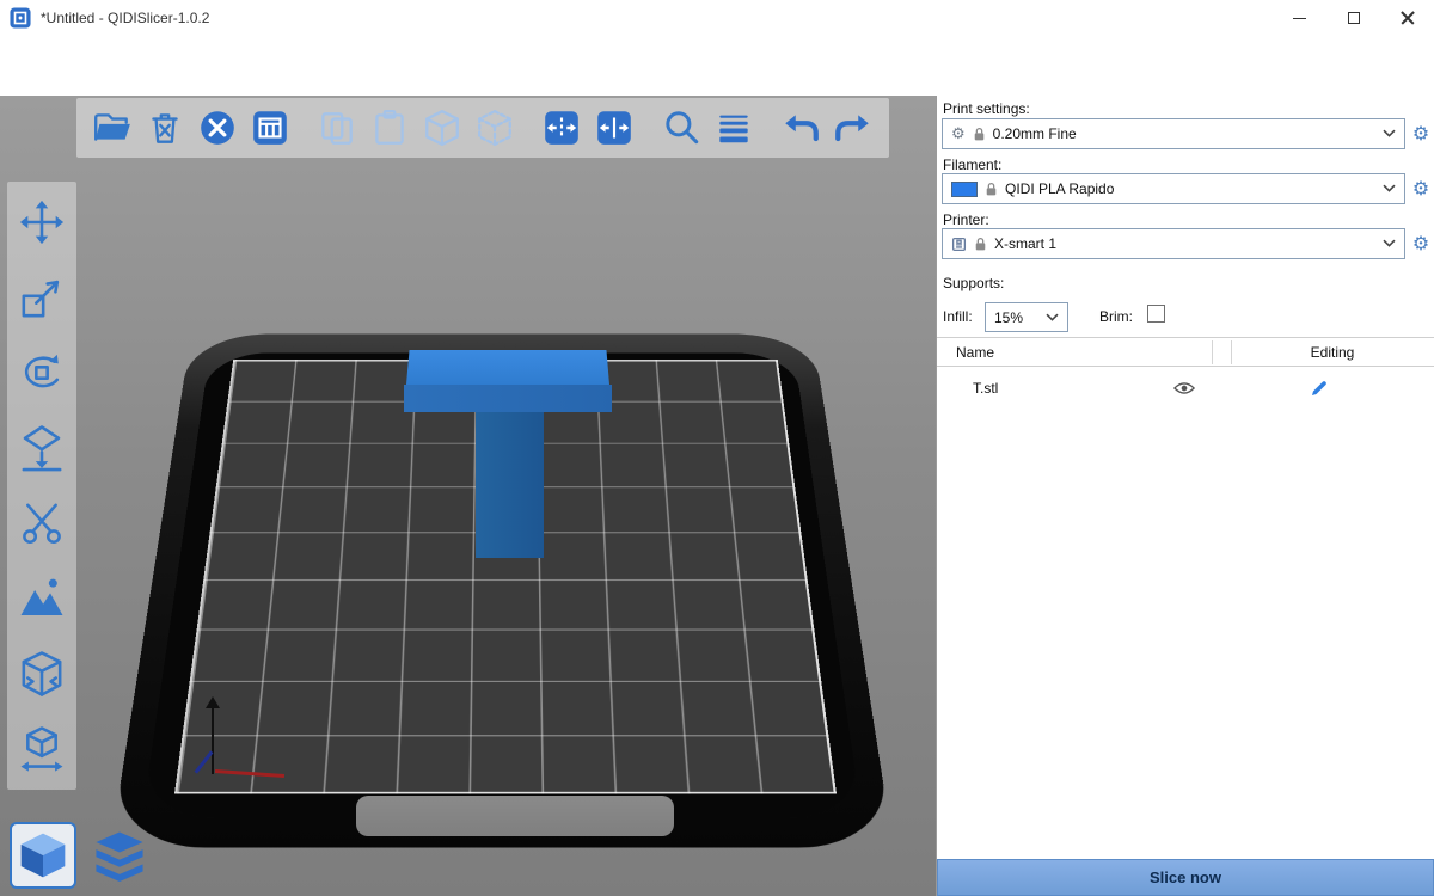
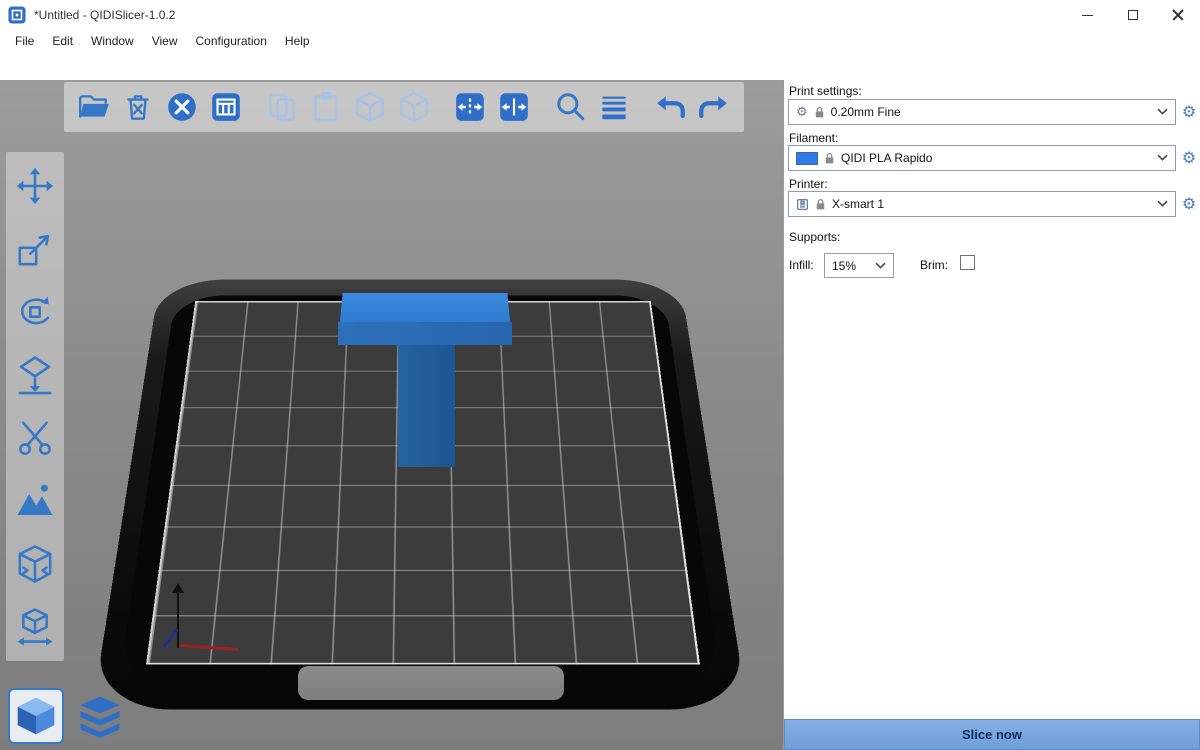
  *Untitled - QIDISlicer-1.0.2
+ File
+ Edit
+ Window
+ View
+ Configuration
+ Help
  Print settings:
  ⚙
  0.20mm Fine
  ⚙
  Filament:
  QIDI PLA Rapido
  ⚙
  Printer:
  X-smart 1
  ⚙
  Supports:
  Infill:
  15%
  Brim:
- Name
- Editing
- T.stl
  Slice now
